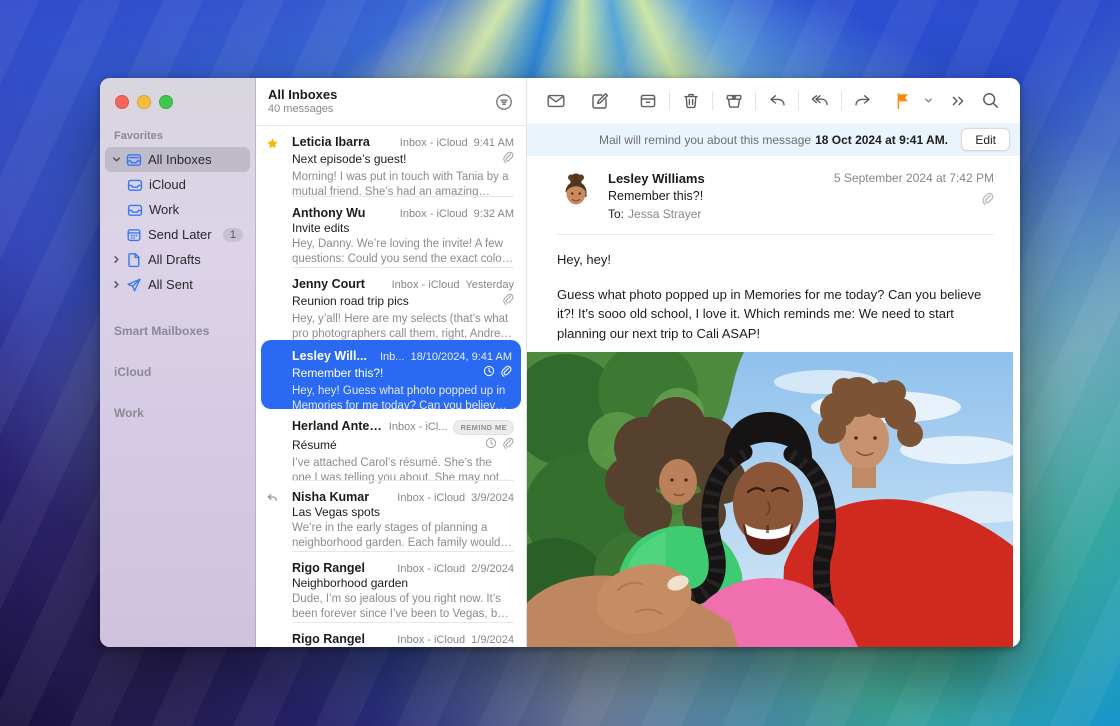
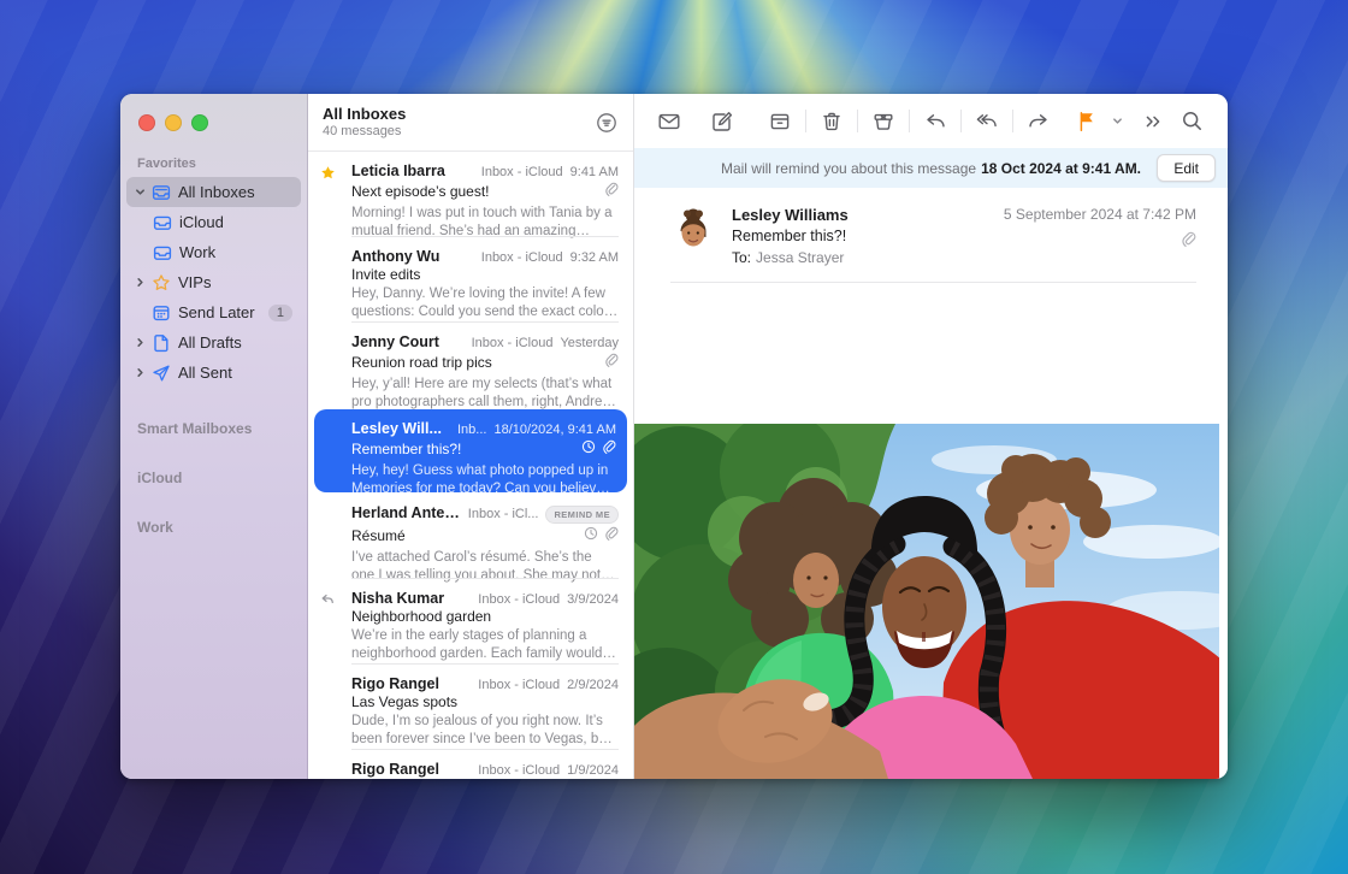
  Favorites
  All Inboxes
  iCloud
  Work
+ VIPs
  Send Later
  1
  All Drafts
  All Sent
  Smart Mailboxes
  iCloud
  Work
  All Inboxes
  40 messages
  Leticia Ibarra
  Inbox - iCloud
  9:41 AM
  Next episode’s guest!
  Morning! I was put in touch with Tania by a mutual friend. She’s had an amazing
  Anthony Wu
  Inbox - iCloud
  9:32 AM
  Invite edits
  Hey, Danny. We’re loving the invite! A few questions: Could you send the exact color
  Jenny Court
  Inbox - iCloud
  Yesterday
  Reunion road trip pics
  Hey, y’all! Here are my selects (that’s what pro photographers call them, right, Andre?
  Lesley Will...
  Inb...
  18/10/2024, 9:41 AM
  Remember this?!
  Hey, hey! Guess what photo popped up in Memories for me today? Can you believe
  Herland Anteza
  Inbox - iCl...
  REMIND ME
  Résumé
  I’ve attached Carol’s résumé. She’s the one I was telling you about. She may not
  Nisha Kumar
  Inbox - iCloud
  3/9/2024
- Las Vegas spots
+ Neighborhood garden
  We’re in the early stages of planning a neighborhood garden. Each family would
  Rigo Rangel
  Inbox - iCloud
  2/9/2024
- Neighborhood garden
+ Las Vegas spots
  Dude, I’m so jealous of you right now. It’s been forever since I’ve been to Vegas, but
  Rigo Rangel
  Inbox - iCloud
  1/9/2024
  Mail will remind you about this message
  18 Oct 2024 at 9:41 AM.
  Edit
  Lesley Williams
  Remember this?!
  To: Jessa Strayer
  5 September 2024 at 7:42 PM
- Hey, hey!
- Guess what photo popped up in Memories for me today? Can you believe it?! It’s sooo old school, I love it. Which reminds me: We need to start planning our next trip to Cali ASAP!
